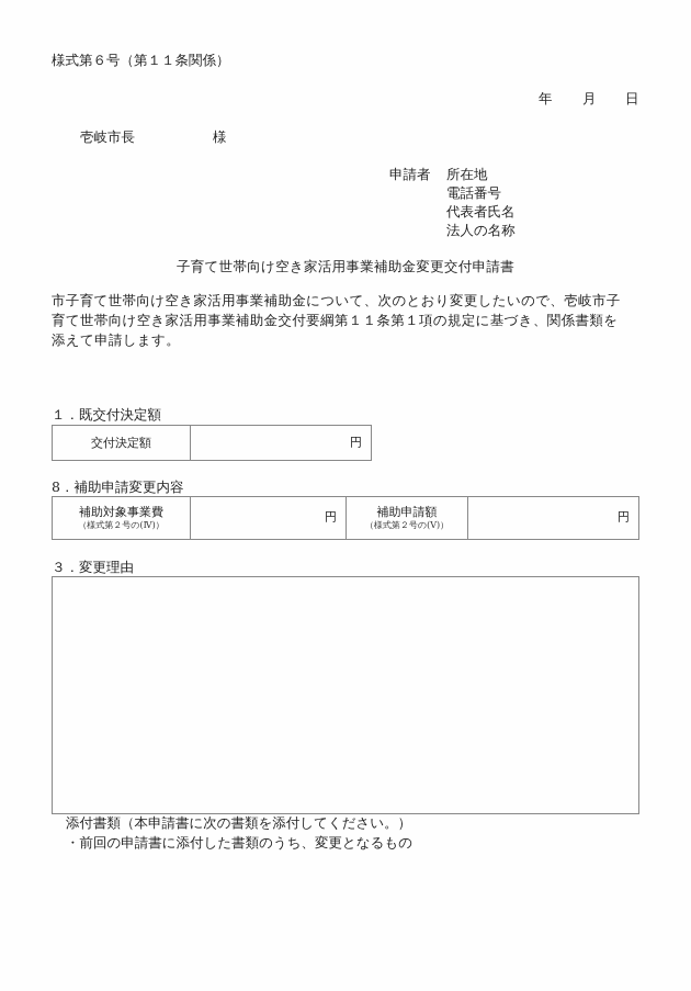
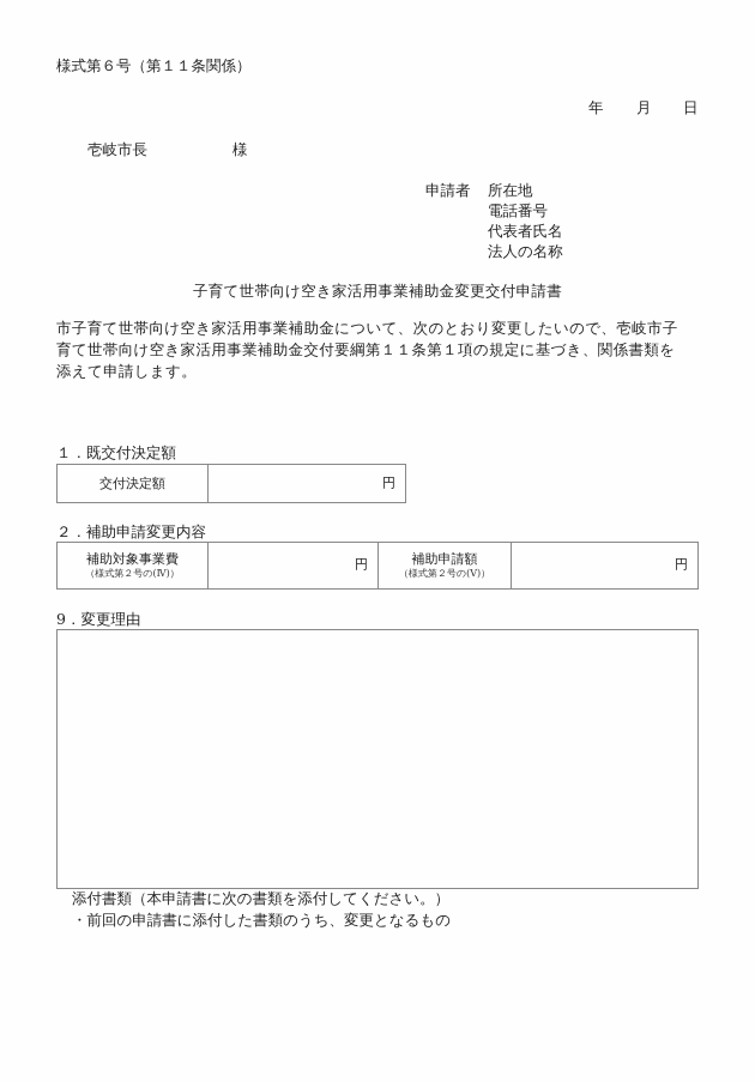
  様式第６号（第１１条関係）
  年
  月
  日
  壱岐市長
  様
  申請者
  所在地
  電話番号
  代表者氏名
  法人の名称
  子育て世帯向け空き家活用事業補助金変更交付申請書
  市子育て世帯向け空き家活用事業補助金について、次のとおり変更したいので、壱岐市子
  育て世帯向け空き家活用事業補助金交付要綱第１１条第１項の規定に基づき、関係書類を
  添えて申請します。
  １．既交付決定額
  交付決定額
  円
- 8．補助申請変更内容
+ ２．補助申請変更内容
  補助対象事業費
  （様式第２号の(Ⅳ)）
  円
  補助申請額
  （様式第２号の(Ⅴ)）
  円
- ３．変更理由
+ 9．変更理由
  添付書類（本申請書に次の書類を添付してください。）
  ・前回の申請書に添付した書類のうち、変更となるもの
